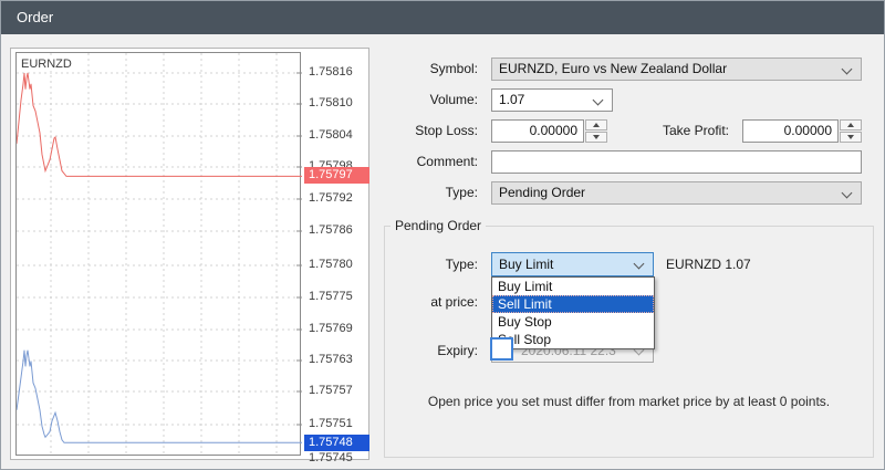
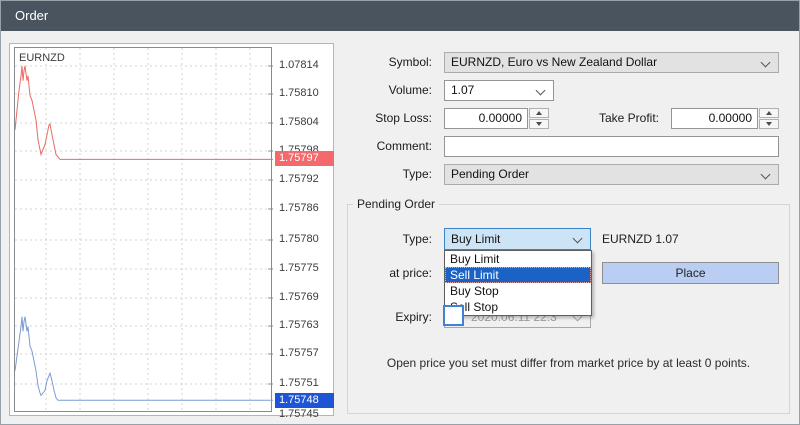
  Order
  EURNZD
- 1.75816
+ 1.07814
  1.75810
  1.75804
  1.75798
  1.75792
  1.75786
  1.75780
  1.75775
  1.75769
  1.75763
  1.75757
  1.75751
  1.75745
  1.75797
  1.75748
  Symbol:
  EURNZD, Euro vs New Zealand Dollar
  Volume:
  1.07
  Stop Loss:
  0.00000
  Take Profit:
  0.00000
  Comment:
  Type:
  Pending Order
  Pending Order
  Type:
  Buy Limit
  EURNZD 1.07
  at price:
+ Place
  Expiry:
  2020.06.11 22:3
  Buy Limit
  Sell Limit
  Buy Stop
  ll Stop
  Open price you set must differ from market price by at least 0 points.
